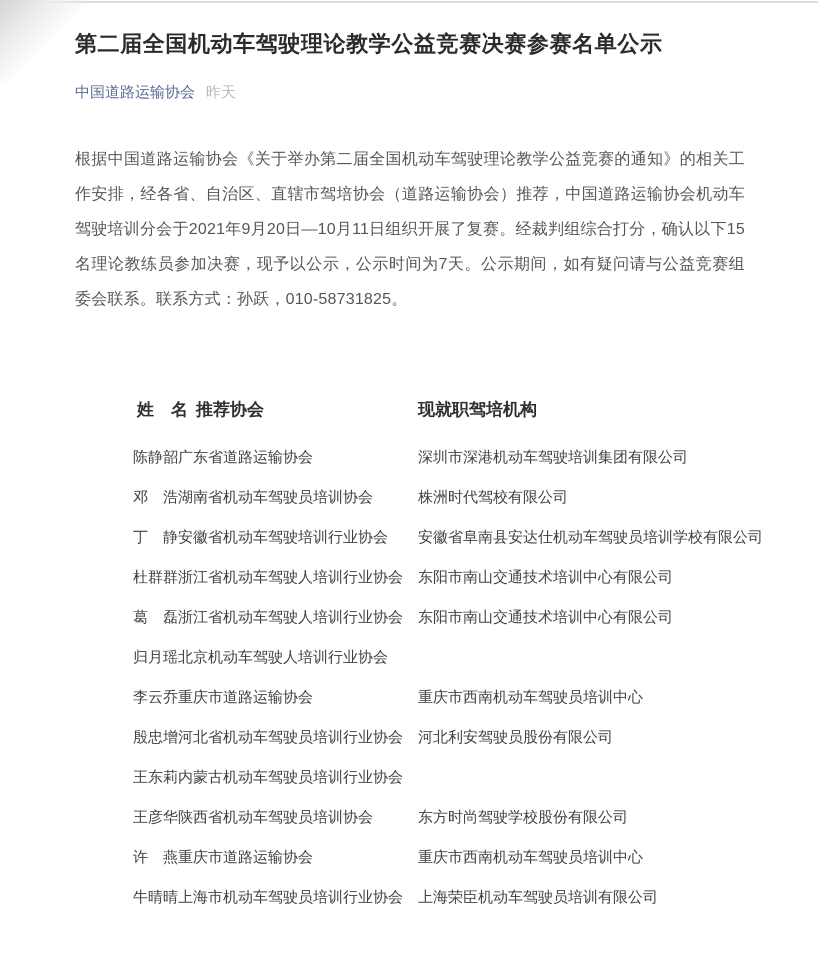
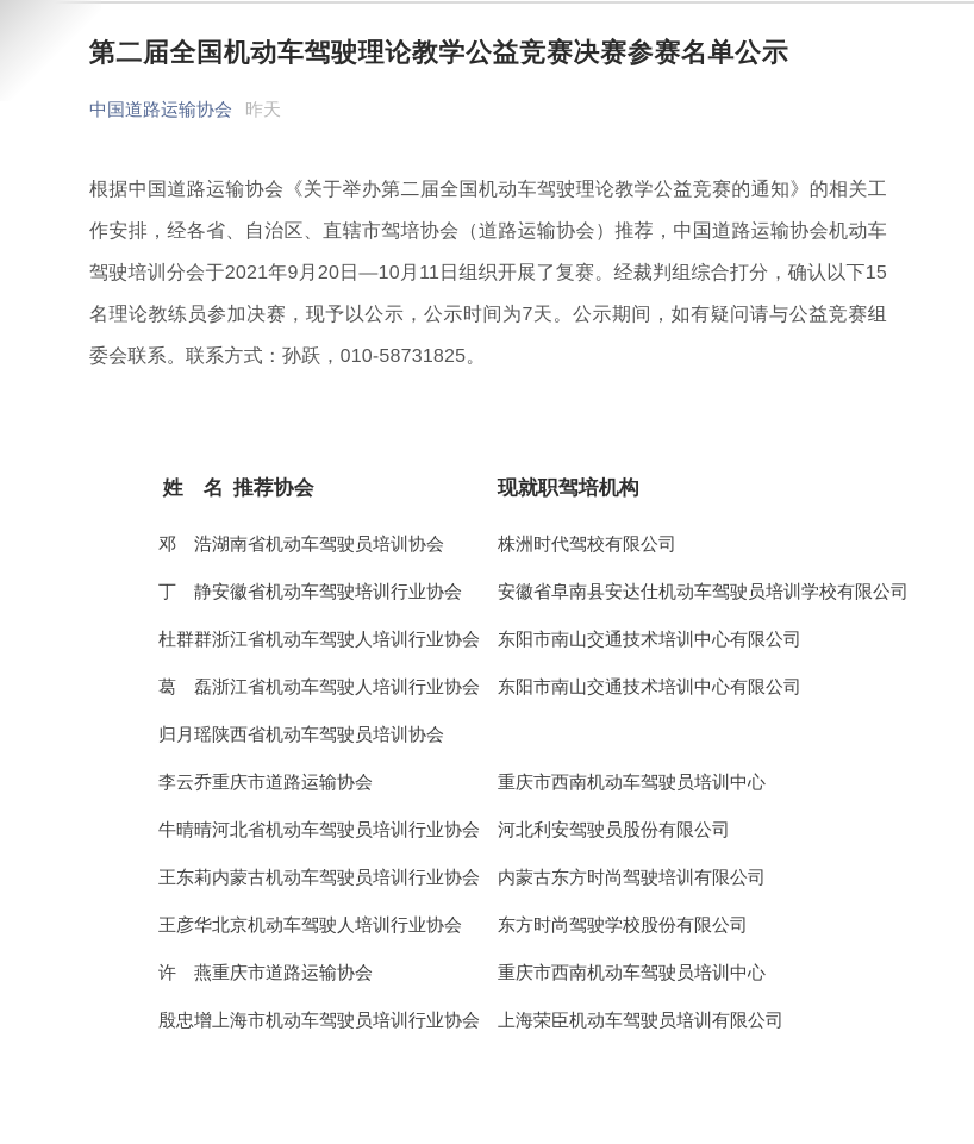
  第二届全国机动车驾驶理论教学公益竞赛决赛参赛名单公示
  中国道路运输协会 昨天
  根据中国道路运输协会《关于举办第二届全国机动车驾驶理论教学公益竞赛的通知》的相关工作安排，经各省、自治区、直辖市驾培协会（道路运输协会）推荐，中国道路运输协会机动车驾驶培训分会于2021年9月20日—10月11日组织开展了复赛。经裁判组综合打分，确认以下15名理论教练员参加决赛，现予以公示，公示时间为7天。公示期间，如有疑问请与公益竞赛组委会联系。联系方式：孙跃，010-58731825。
  姓 名
  推荐协会
  现就职驾培机构
- 陈静韶
- 广东省道路运输协会
- 深圳市深港机动车驾驶培训集团有限公司
  邓 浩
  湖南省机动车驾驶员培训协会
  株洲时代驾校有限公司
  丁 静
  安徽省机动车驾驶培训行业协会
  安徽省阜南县安达仕机动车驾驶员培训学校有限公司
  杜群群
  浙江省机动车驾驶人培训行业协会
  东阳市南山交通技术培训中心有限公司
  葛 磊
  浙江省机动车驾驶人培训行业协会
  东阳市南山交通技术培训中心有限公司
  归月瑶
- 北京机动车驾驶人培训行业协会
+ 陕西省机动车驾驶员培训协会
  李云乔
  重庆市道路运输协会
  重庆市西南机动车驾驶员培训中心
- 殷忠增
+ 牛晴晴
  河北省机动车驾驶员培训行业协会
  河北利安驾驶员股份有限公司
  王东莉
  内蒙古机动车驾驶员培训行业协会
+ 内蒙古东方时尚驾驶培训有限公司
  王彦华
- 陕西省机动车驾驶员培训协会
+ 北京机动车驾驶人培训行业协会
  东方时尚驾驶学校股份有限公司
  许 燕
  重庆市道路运输协会
  重庆市西南机动车驾驶员培训中心
- 牛晴晴
+ 殷忠增
  上海市机动车驾驶员培训行业协会
  上海荣臣机动车驾驶员培训有限公司
